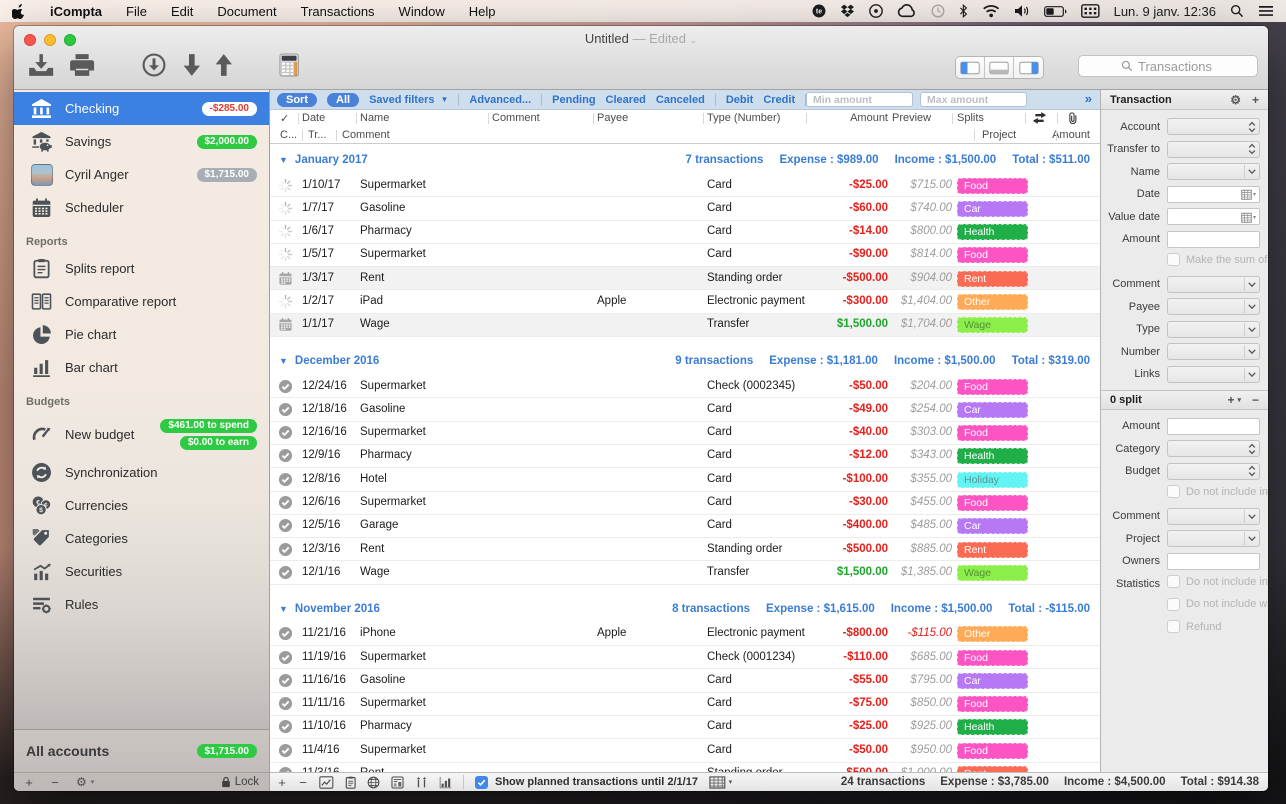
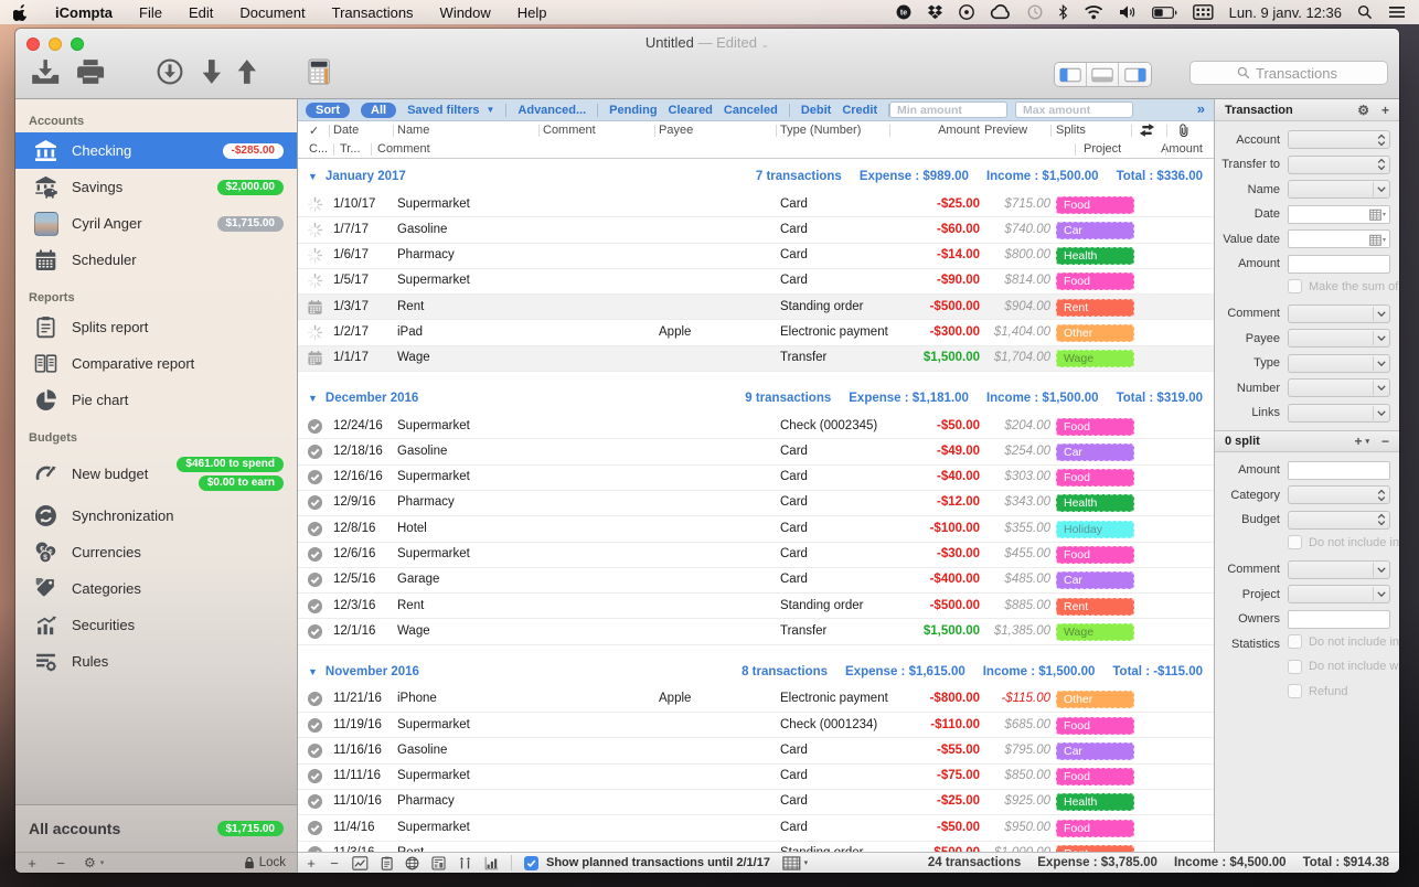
  iCompta
  File
  Edit
  Document
  Transactions
  Window
  Help
  Lun. 9 janv. 12:36
  Untitled — Edited ⌄
  Transactions
+ Accounts
  Checking
  -$285.00
  Savings
  $2,000.00
  Cyril Anger
  $1,715.00
  Scheduler
  Reports
  Splits report
  Comparative report
  Pie chart
- Bar chart
  Budgets
  New budget
  $461.00 to spend
  $0.00 to earn
  Synchronization
  Currencies
  Categories
  Securities
  Rules
  All accounts
  $1,715.00
  +
  −
  ⚙
  Lock
  Sort
  All
  Saved filters
  ▼
  Advanced...
  Pending
  Cleared
  Canceled
  Debit
  Credit
  Min amount
  Max amount
  »
  ✓
  Date
  Name
  Comment
  Payee
  Type (Number)
  Amount
  Preview
  Splits
  C...
  Tr...
  Comment
  Project
  mount
  ▼
  January 2017
  7 transactions
  Expense : $989.00
  Income : $1,500.00
- Total : $511.00
+ Total : $336.00
  1/10/17
  Supermarket
  Card
  -$25.00
  $715.00
  Food
  1/7/17
  Gasoline
  Card
  -$60.00
  $740.00
  Car
  1/6/17
  Pharmacy
  Card
  -$14.00
  $800.00
  Health
  1/5/17
  Supermarket
  Card
  -$90.00
  $814.00
  Food
  1/3/17
  Rent
  Standing order
  -$500.00
  $904.00
  Rent
  1/2/17
  iPad
  Apple
  Electronic payment
  -$300.00
  $1,404.00
  Other
  1/1/17
  Wage
  Transfer
  $1,500.00
  $1,704.00
  Wage
  ▼
  December 2016
  9 transactions
  Expense : $1,181.00
  Income : $1,500.00
  Total : $319.00
  12/24/16
  Supermarket
  Check (0002345)
  -$50.00
  $204.00
  Food
  12/18/16
  Gasoline
  Card
  -$49.00
  $254.00
  Car
  12/16/16
  Supermarket
  Card
  -$40.00
  $303.00
  Food
  12/9/16
  Pharmacy
  Card
  -$12.00
  $343.00
  Health
  12/8/16
  Hotel
  Card
  -$100.00
  $355.00
  Holiday
  12/6/16
  Supermarket
  Card
  -$30.00
  $455.00
  Food
  12/5/16
  Garage
  Card
  -$400.00
  $485.00
  Car
  12/3/16
  Rent
  Standing order
  -$500.00
  $885.00
  Rent
  12/1/16
  Wage
  Transfer
  $1,500.00
  $1,385.00
  Wage
  ▼
  November 2016
  8 transactions
  Expense : $1,615.00
  Income : $1,500.00
  Total : -$115.00
  11/21/16
  iPhone
  Apple
  Electronic payment
  -$800.00
  -$115.00
  Other
  11/19/16
  Supermarket
  Check (0001234)
  -$110.00
  $685.00
  Food
  11/16/16
  Gasoline
  Card
  -$55.00
  $795.00
  Car
  11/11/16
  Supermarket
  Card
  -$75.00
  $850.00
  Food
  11/10/16
  Pharmacy
  Card
  -$25.00
  $925.00
  Health
  11/4/16
  Supermarket
  Card
  -$50.00
  $950.00
  Food
  Transaction
  ⚙
  +
  Account
  Transfer to
  Name
  Date
  Value date
  Amount
  Make the sum of
  Comment
  Payee
  Type
  Number
  Links
  0 split
  +
  −
  Amount
  Category
  Budget
  Do not include in
  Comment
  Project
  Owners
  Statistics
  Do not include in
  Do not include w
  Refund
  +
  −
  Show planned transactions until 2/1/17
  24 transactions
  Expense : $3,785.00
  Income : $4,500.00
  Total : $914.38
